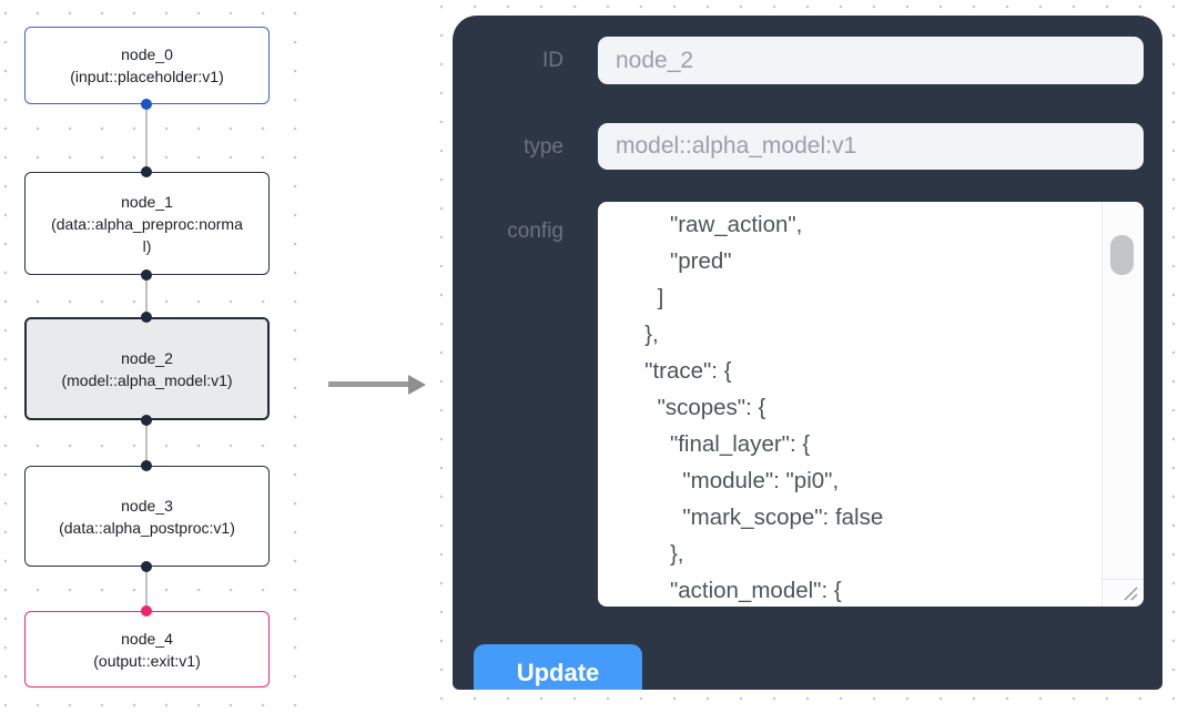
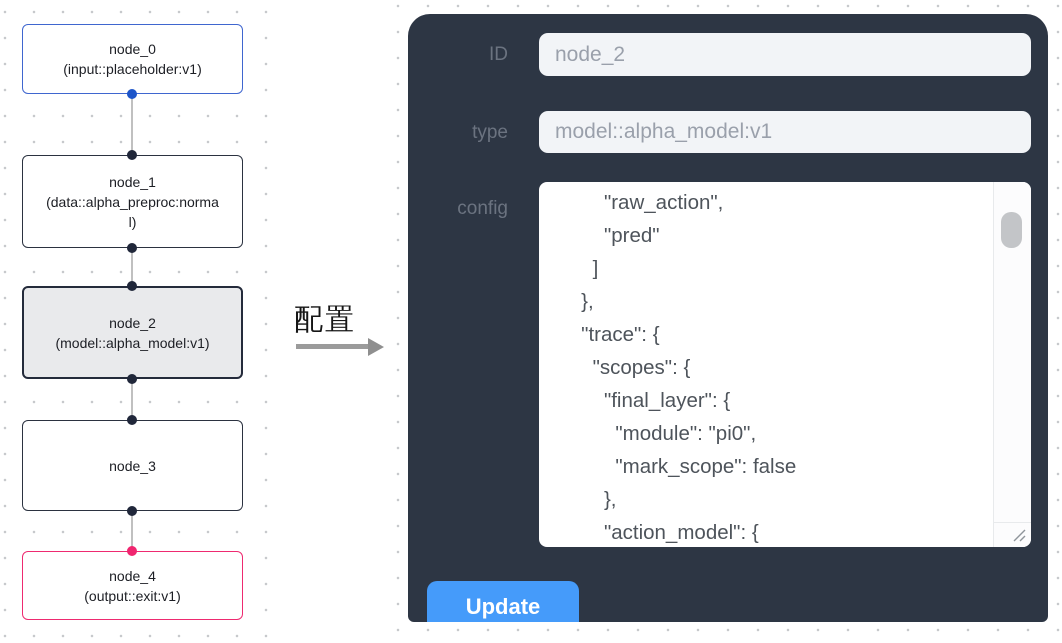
  node_0
  (input::placeholder:v1)
  node_1
  (data::alpha_preproc:normal)
  node_2
  (model::alpha_model:v1)
  node_3
- (data::alpha_postproc:v1)
  node_4
  (output::exit:v1)
+ 配置
  ID
  node_2
  type
  model::alpha_model:v1
  config
  "raw_action",
  "pred"
  ]
  },
  "trace": {
  "scopes": {
  "final_layer": {
  "module": "pi0",
  "mark_scope": false
  },
  "action_model": {
  Update
